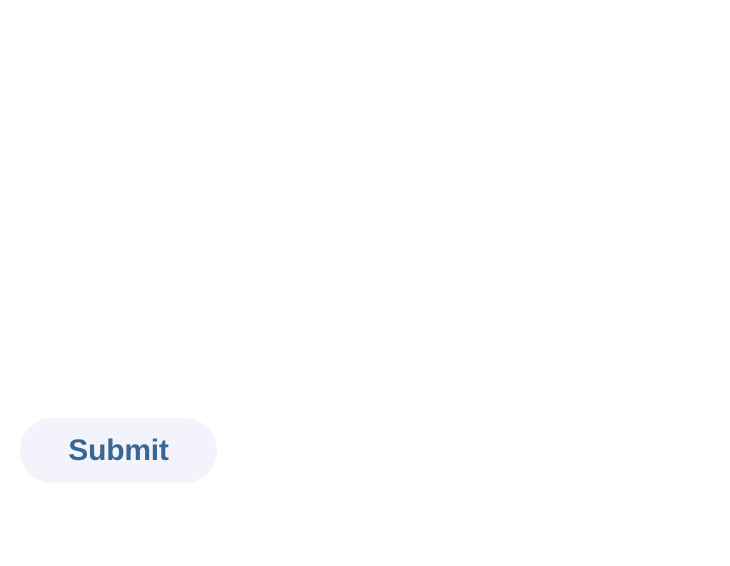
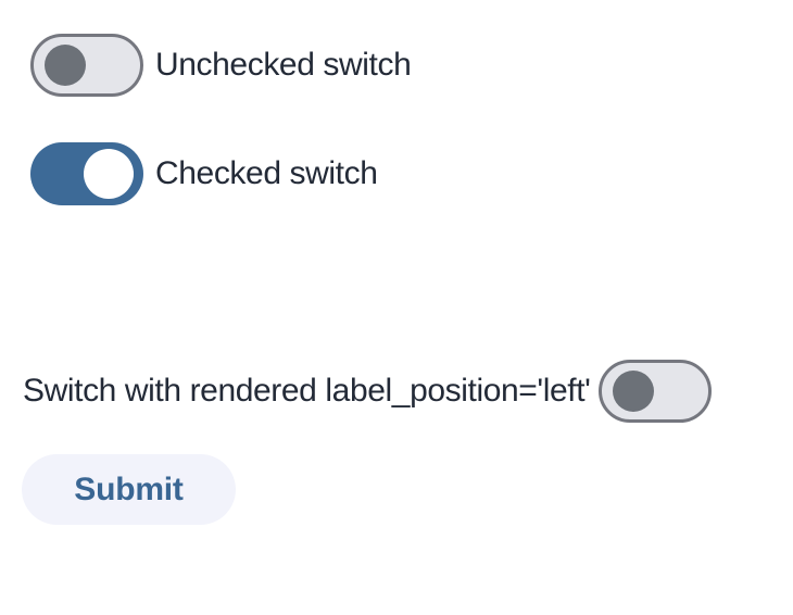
+ Unchecked switch
+ Checked switch
+ Switch with rendered label_position='left'
  Submit
